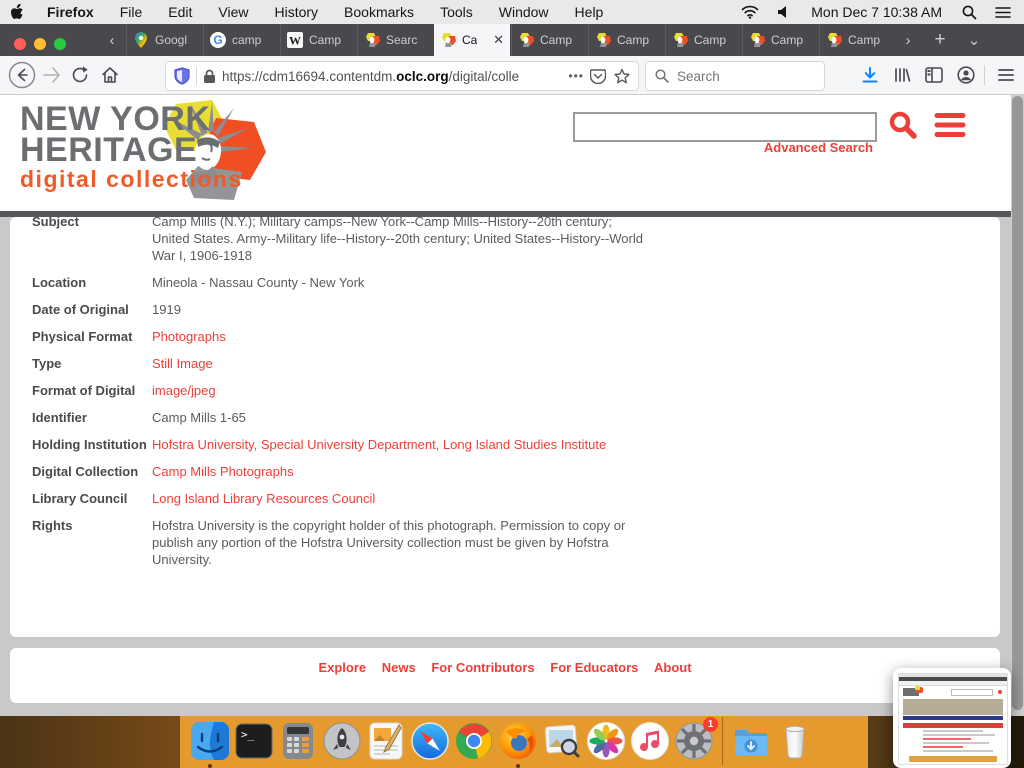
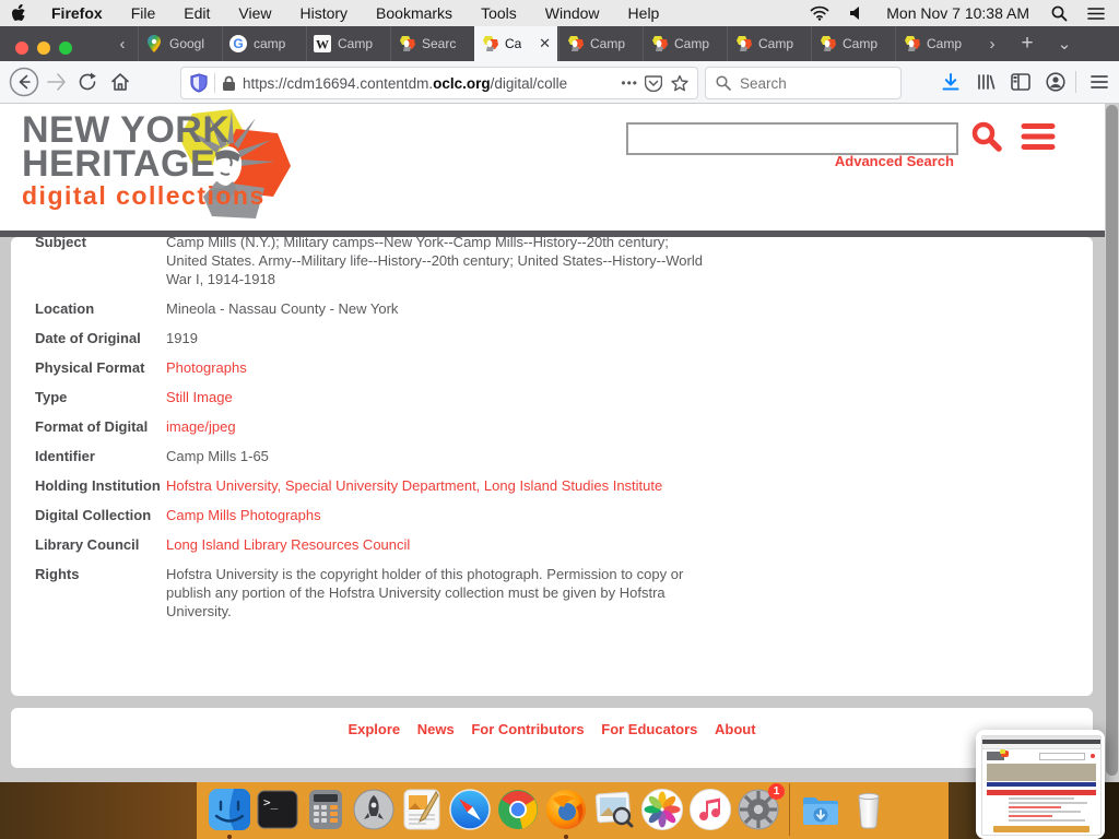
  Firefox
  File
  Edit
  View
  History
  Bookmarks
  Tools
  Window
  Help
- Mon Dec 7 10:38 AM
+ Mon Nov 7 10:38 AM
  ‹
  Googl
  G
  camp
  W
  Camp
  Searc
  Ca
  ✕
  Camp
  Camp
  Camp
  Camp
  Camp
  ›
  +
  ⌄
  https://cdm16694.contentdm.oclc.org/digital/colle
  •••
  Search
  NEW YORK
  HERITAGE
  digital collections
  Advanced Search
  Subject
- Camp Mills (N.Y.); Military camps--New York--Camp Mills--History--20th century; United States. Army--Military life--History--20th century; United States--History--World War I, 1906-1918
+ Camp Mills (N.Y.); Military camps--New York--Camp Mills--History--20th century; United States. Army--Military life--History--20th century; United States--History--World War I, 1914-1918
  Location
  Mineola - Nassau County - New York
  Date of Original
  1919
  Physical Format
  Photographs
  Type
  Still Image
  Format of Digital
  image/jpeg
  Identifier
  Camp Mills 1-65
  Holding Institution
  Hofstra University, Special University Department, Long Island Studies Institute
  Digital Collection
  Camp Mills Photographs
  Library Council
  Long Island Library Resources Council
  Rights
  Hofstra University is the copyright holder of this photograph. Permission to copy or publish any portion of the Hofstra University collection must be given by Hofstra University.
  Explore News For Contributors For Educators About
  >_
  1
